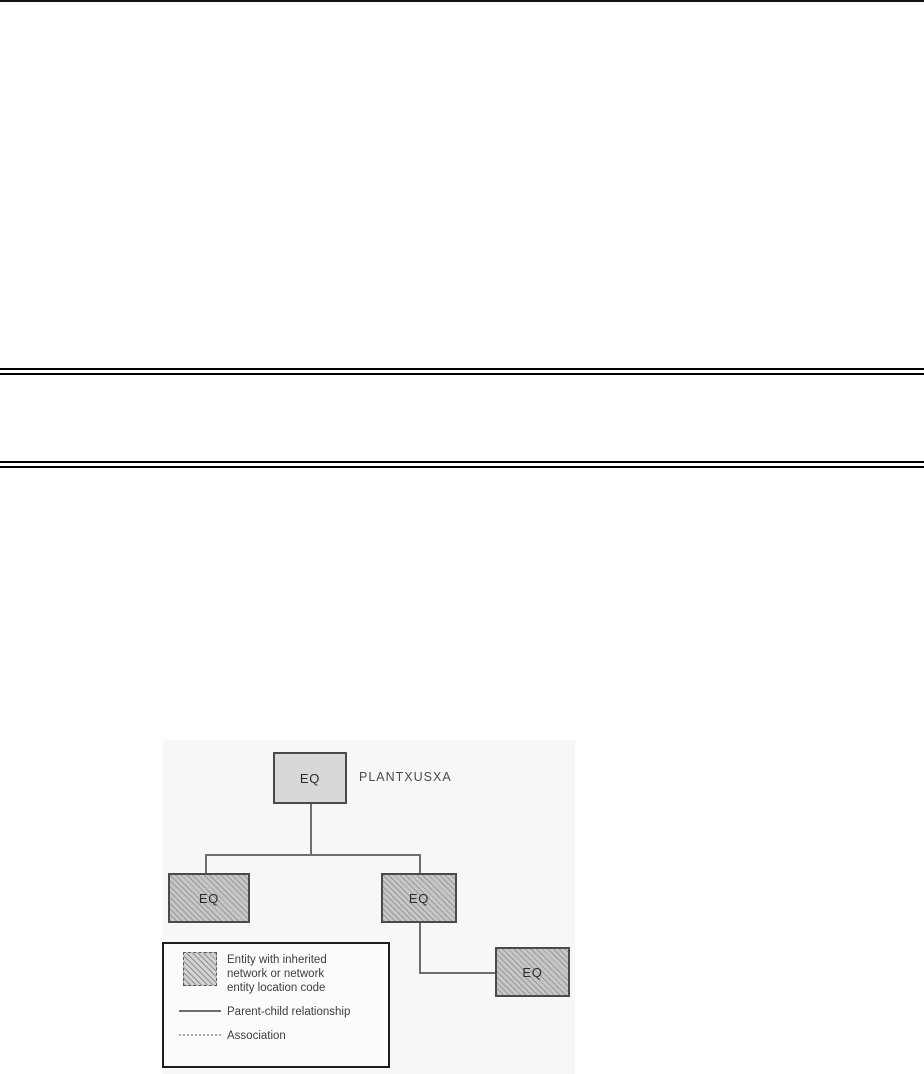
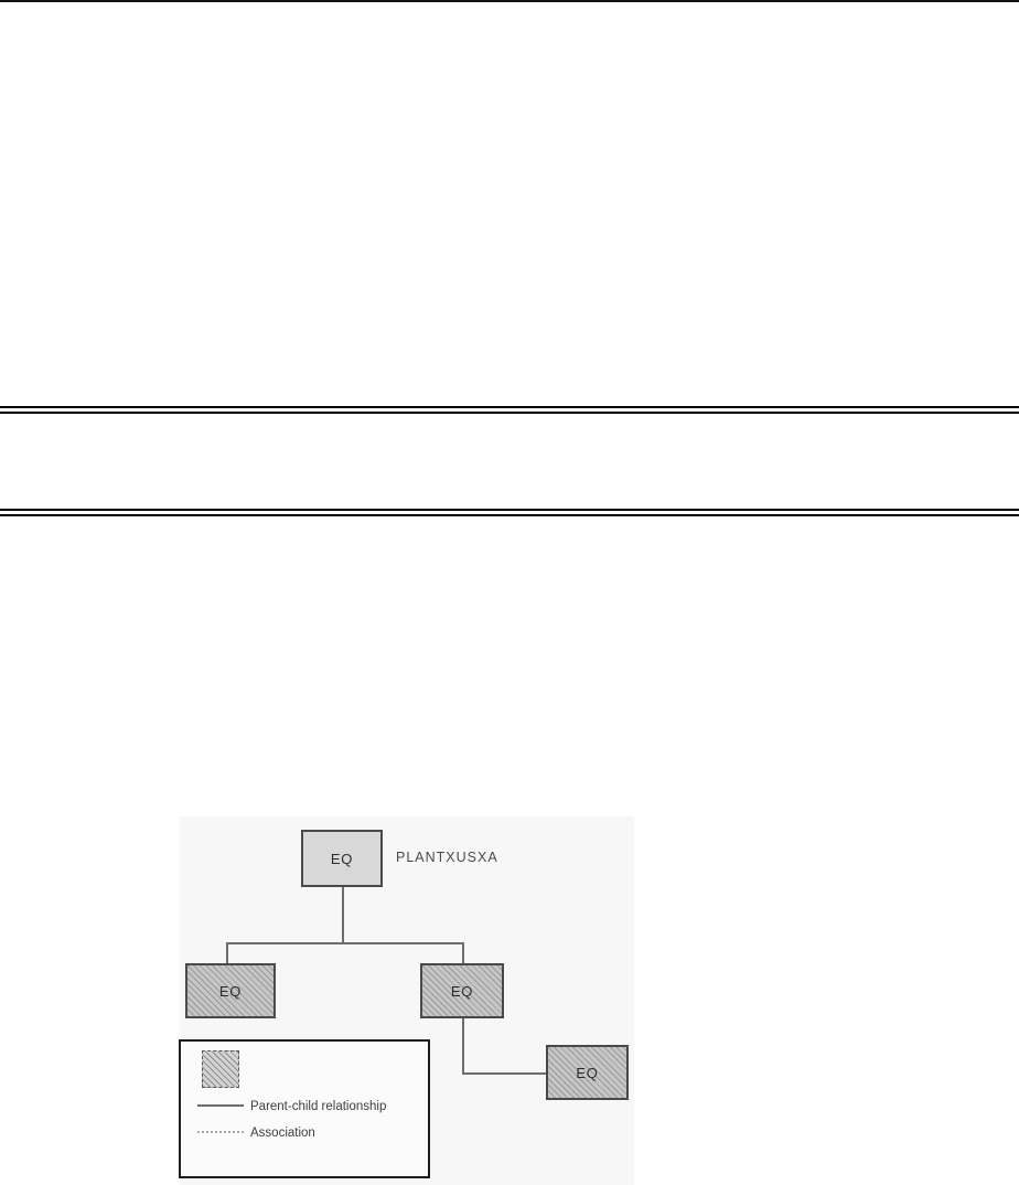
  EQ
  PLANTXUSXA
  EQ
  EQ
  EQ
- Entity with inherited
- network or network
- entity location code
  Parent-child relationship
  Association
